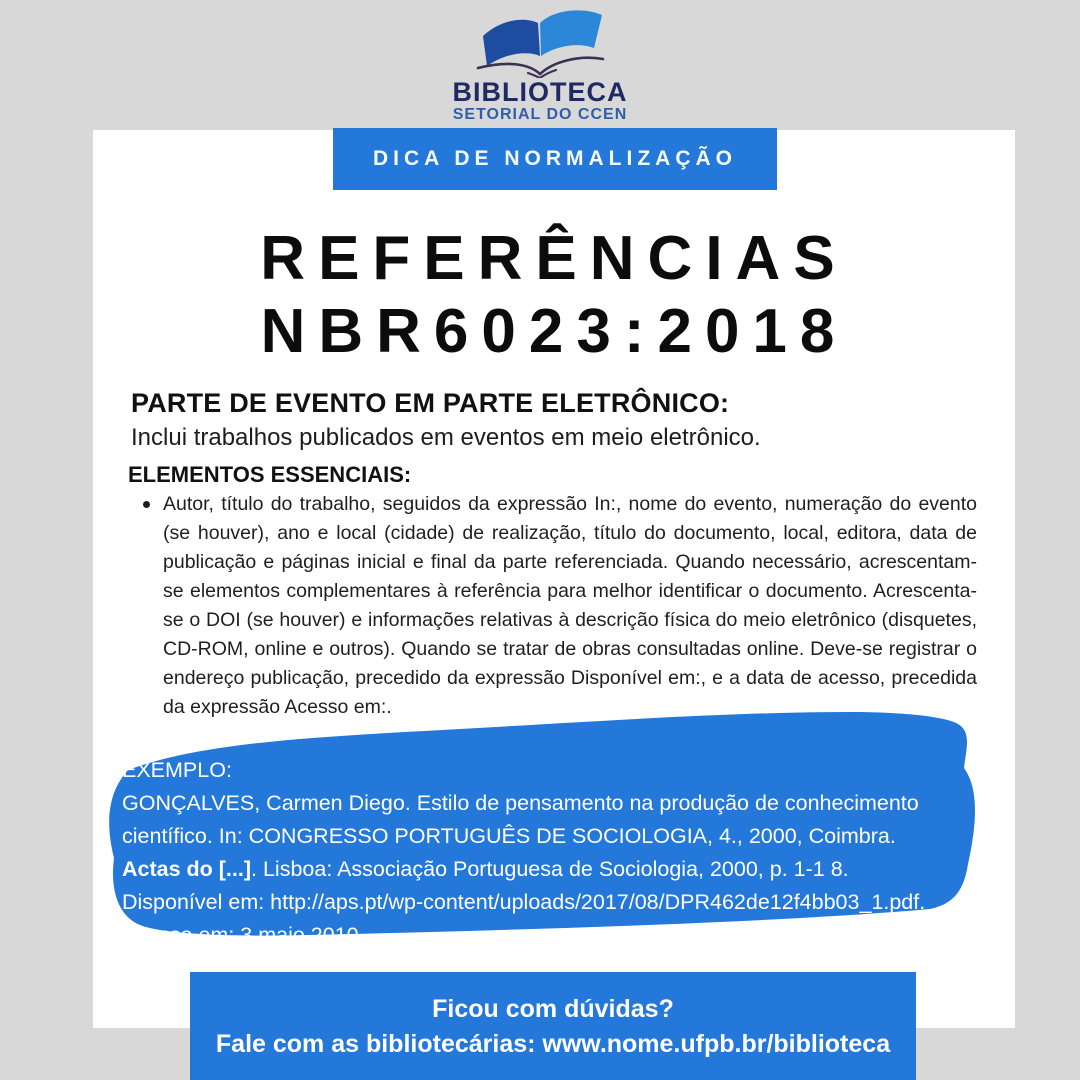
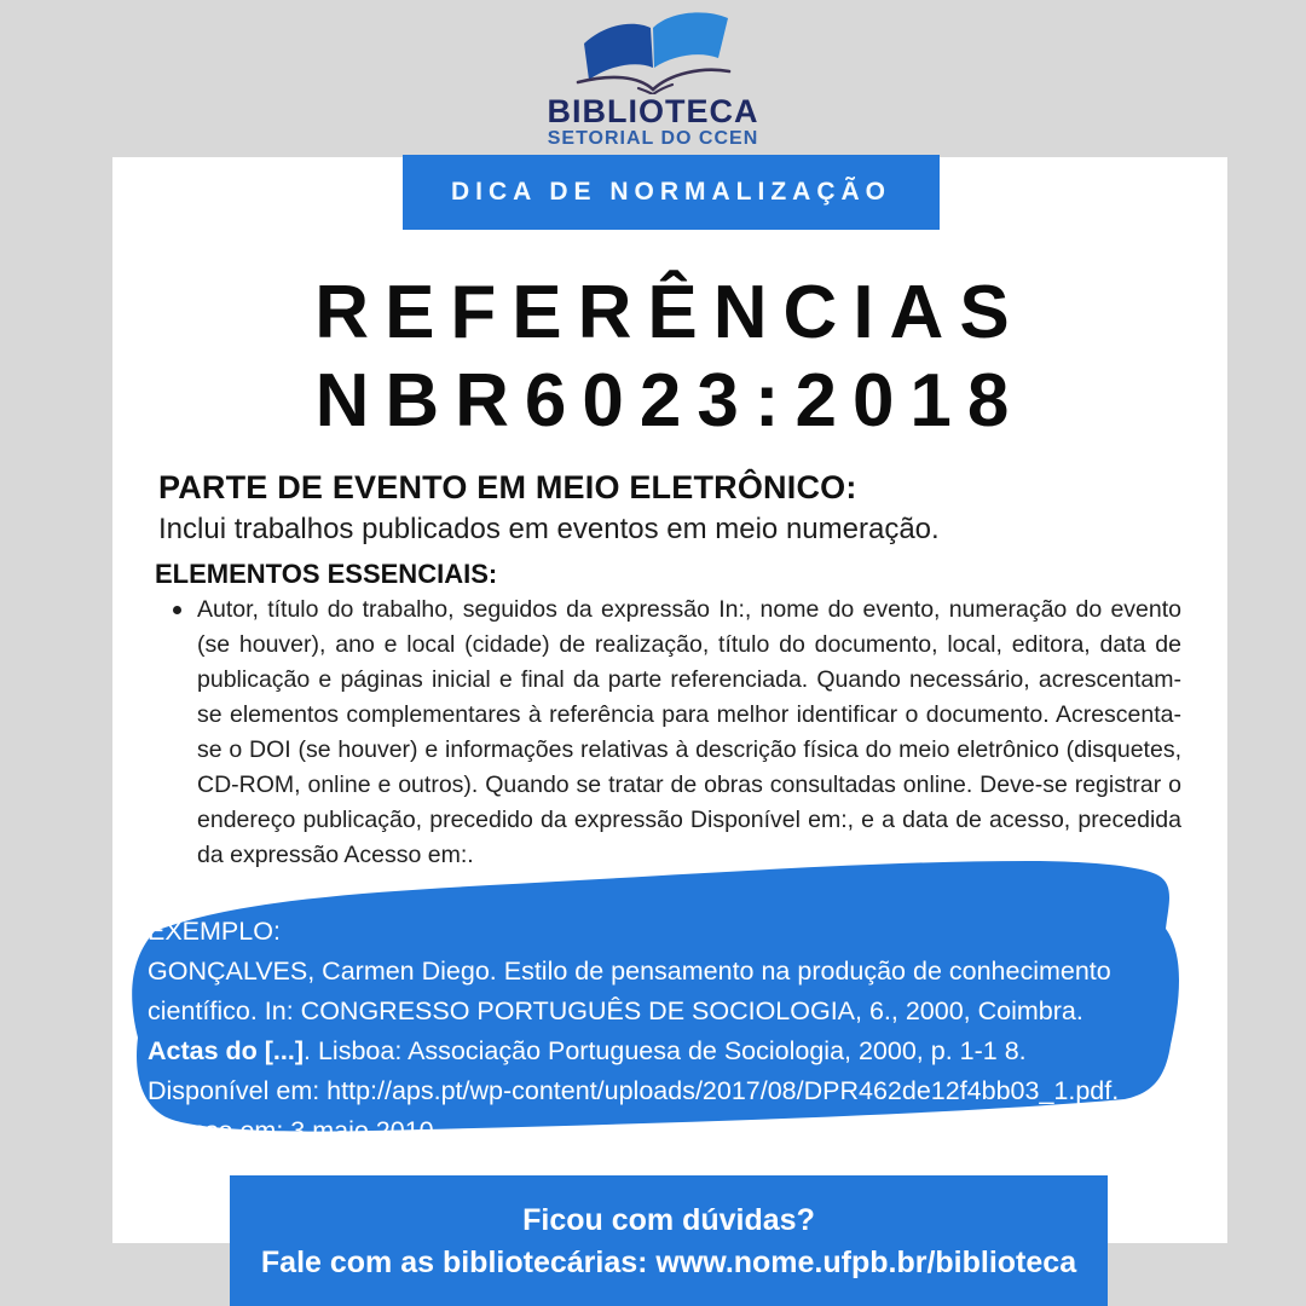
  BIBLIOTECA
  SETORIAL DO CCEN
  DICA DE NORMALIZAÇÃO
  REFERÊNCIAS
  NBR6023:2018
- PARTE DE EVENTO EM PARTE ELETRÔNICO:
+ PARTE DE EVENTO EM MEIO ELETRÔNICO:
- Inclui trabalhos publicados em eventos em meio eletrônico.
+ Inclui trabalhos publicados em eventos em meio numeração.
  ELEMENTOS ESSENCIAIS:
  Autor, título do trabalho, seguidos da expressão In:, nome do evento, numeração do evento (se houver), ano e local (cidade) de realização, título do documento, local, editora, data de publicação e páginas inicial e final da parte referenciada. Quando necessário, acrescentam-se elementos complementares à referência para melhor identificar o documento. Acrescenta-se o DOI (se houver) e informações relativas à descrição física do meio eletrônico (disquetes, CD-ROM, online e outros). Quando se tratar de obras consultadas online. Deve-se registrar o endereço publicação, precedido da expressão Disponível em:, e a data de acesso, precedida da expressão Acesso em:.
  EXEMPLO:
- GONÇALVES, Carmen Diego. Estilo de pensamento na produção de conhecimento científico. In: CONGRESSO PORTUGUÊS DE SOCIOLOGIA, 4., 2000, Coimbra. Actas do [...]. Lisboa: Associação Portuguesa de Sociologia, 2000, p. 1-1 8. Disponível em: http://aps.pt/wp-content/uploads/2017/08/DPR462de12f4bb03_1.pdf. Acesso em: 3 maio 2010.
+ GONÇALVES, Carmen Diego. Estilo de pensamento na produção de conhecimento científico. In: CONGRESSO PORTUGUÊS DE SOCIOLOGIA, 6., 2000, Coimbra. Actas do [...]. Lisboa: Associação Portuguesa de Sociologia, 2000, p. 1-1 8. Disponível em: http://aps.pt/wp-content/uploads/2017/08/DPR462de12f4bb03_1.pdf. Acesso em: 3 maio 2010.
  Ficou com dúvidas?
  Fale com as bibliotecárias: www.nome.ufpb.br/biblioteca
